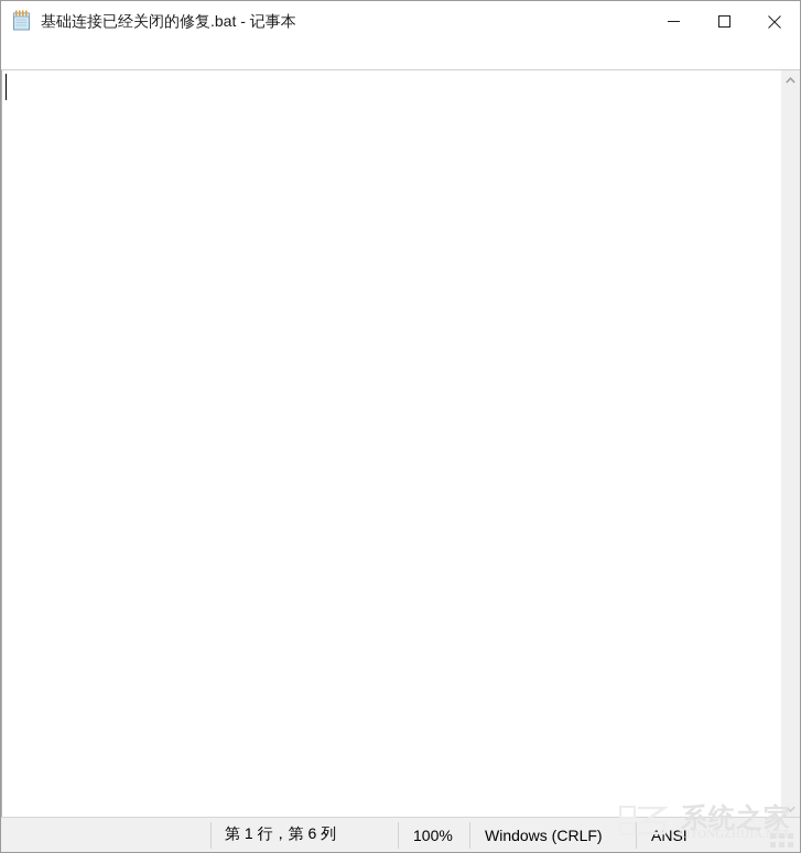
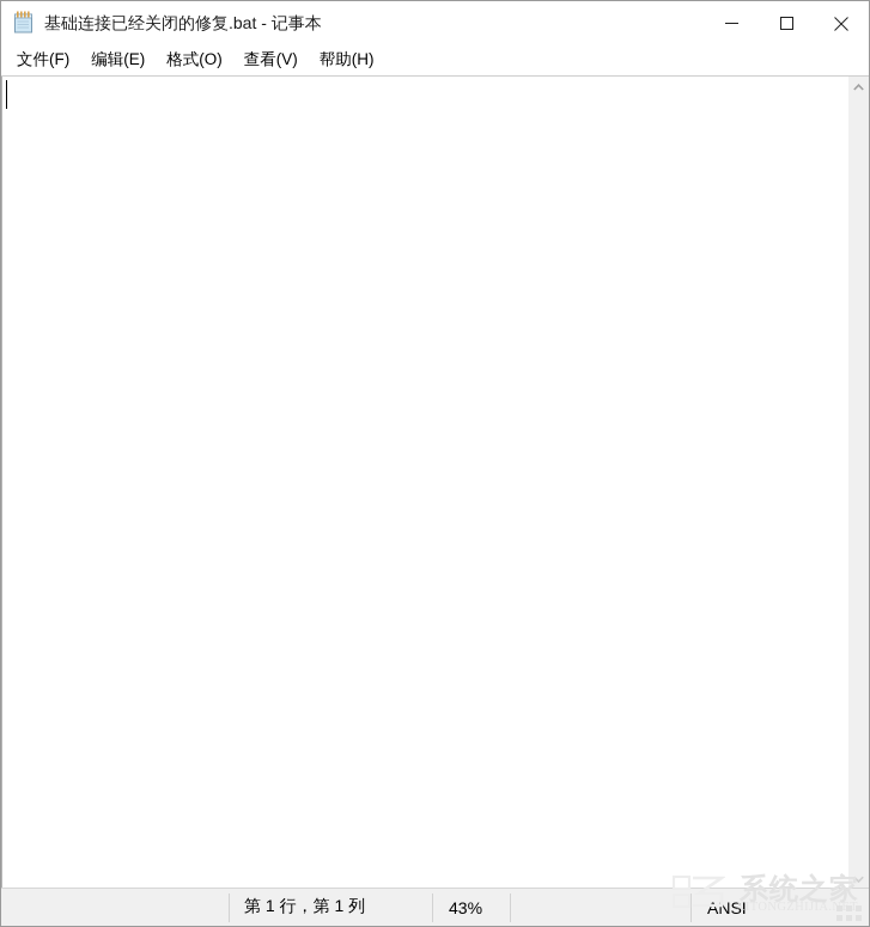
  基础连接已经关闭的修复.bat - 记事本
+ 文件(F)
+ 编辑(E)
+ 格式(O)
+ 查看(V)
+ 帮助(H)
- 第 1 行，第 6 列
+ 第 1 行，第 1 列
- 100%
+ 43%
- Windows (CRLF)
  ANSI
  系统之家
  XITONGZHIJIA.T
